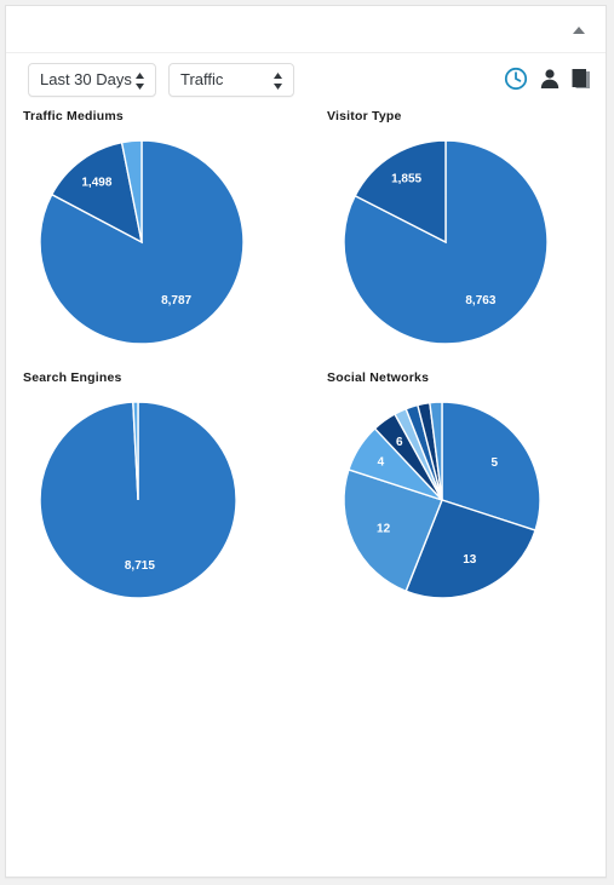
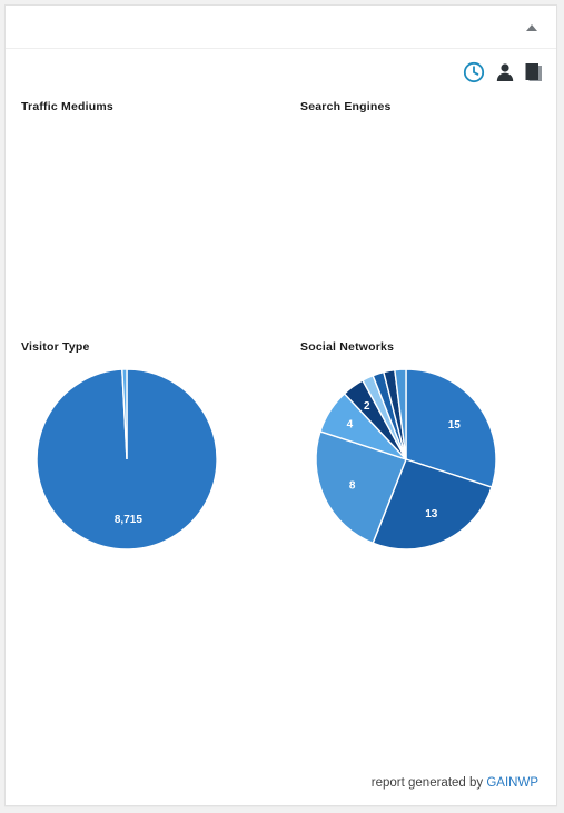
- Last 30 Days
- Traffic
  Traffic Mediums
- 8,787
- 1,498
- Visitor Type
+ Search Engines
- 8,763
- 1,855
- Search Engines
+ Visitor Type
  8,715
  Social Networks
- 5
+ 15
  13
- 12
+ 8
  4
- 6
+ 2
+ report generated by GAINWP
